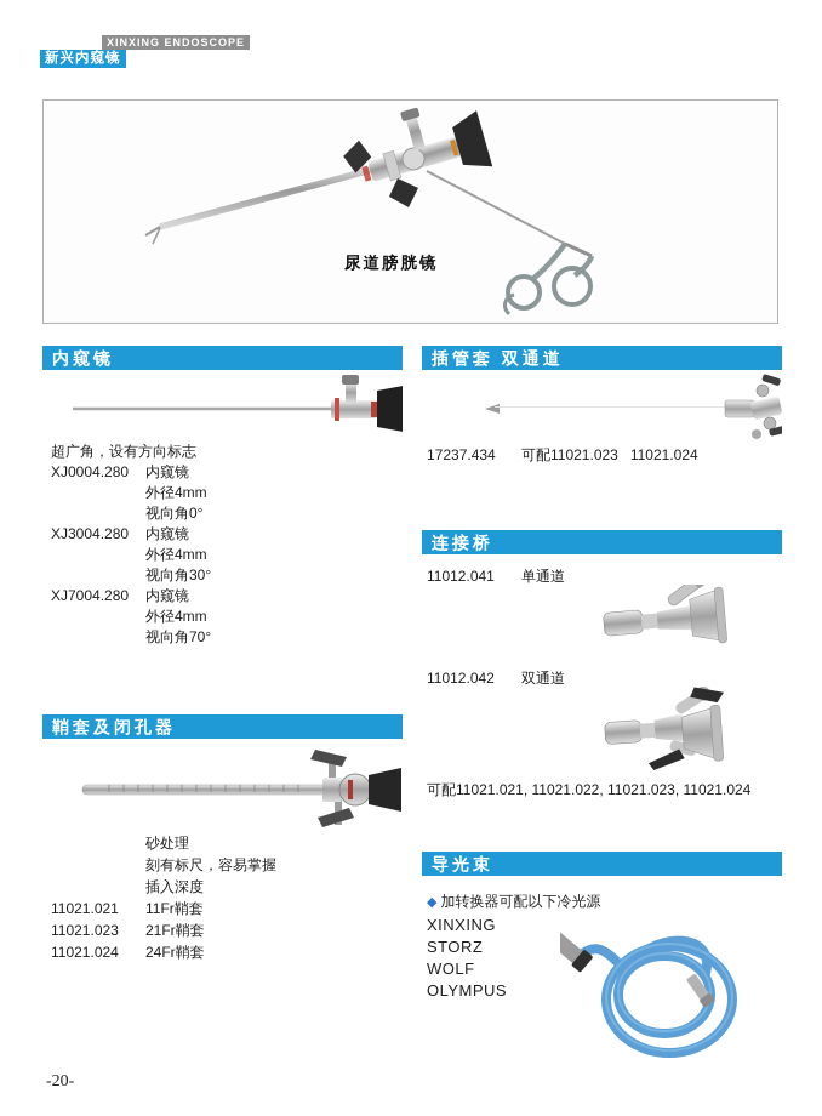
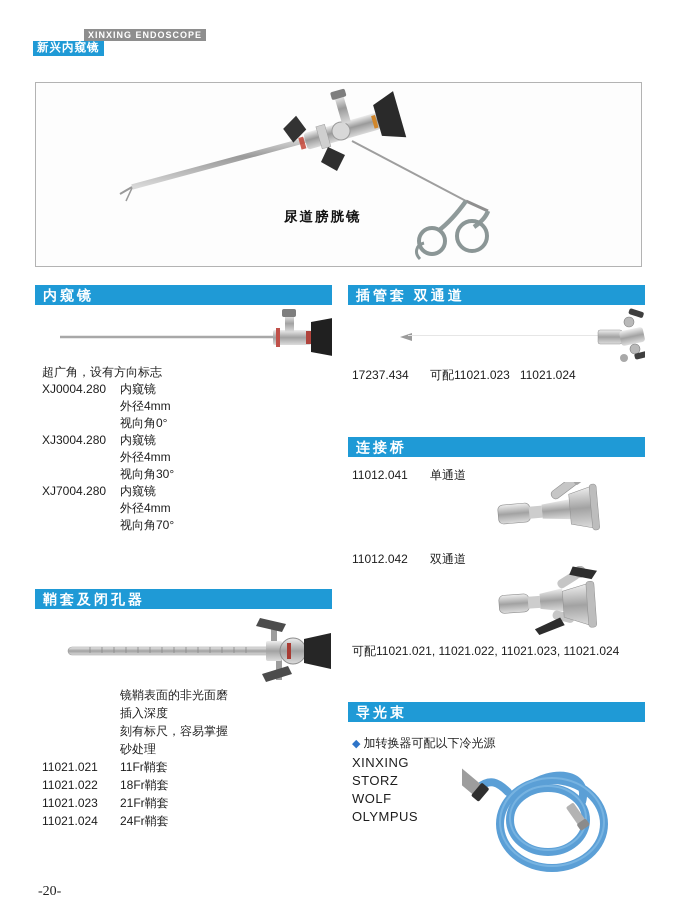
  XINXING ENDOSCOPE
  新兴内窥镜
  尿道膀胱镜
  内窥镜
  超广角，设有方向标志
  XJ0004.280 内窥镜
  外径4mm
  视向角0°
  XJ3004.280 内窥镜
  外径4mm
  视向角30°
  XJ7004.280 内窥镜
  外径4mm
  视向角70°
  鞘套及闭孔器
+ 镜鞘表面的非光面磨
- 砂处理
+ 插入深度
  刻有标尺，容易掌握
- 插入深度
+ 砂处理
  11021.021 11Fr鞘套
+ 11021.022 18Fr鞘套
  11021.023 21Fr鞘套
  11021.024 24Fr鞘套
  插管套 双通道
  17237.434 可配11021.023 11021.024
  连接桥
  11012.041 单通道
  11012.042 双通道
  可配11021.021, 11021.022, 11021.023, 11021.024
  导光束
  ◆ 加转换器可配以下冷光源
  XINXING
  STORZ
  WOLF
  OLYMPUS
  -20-
